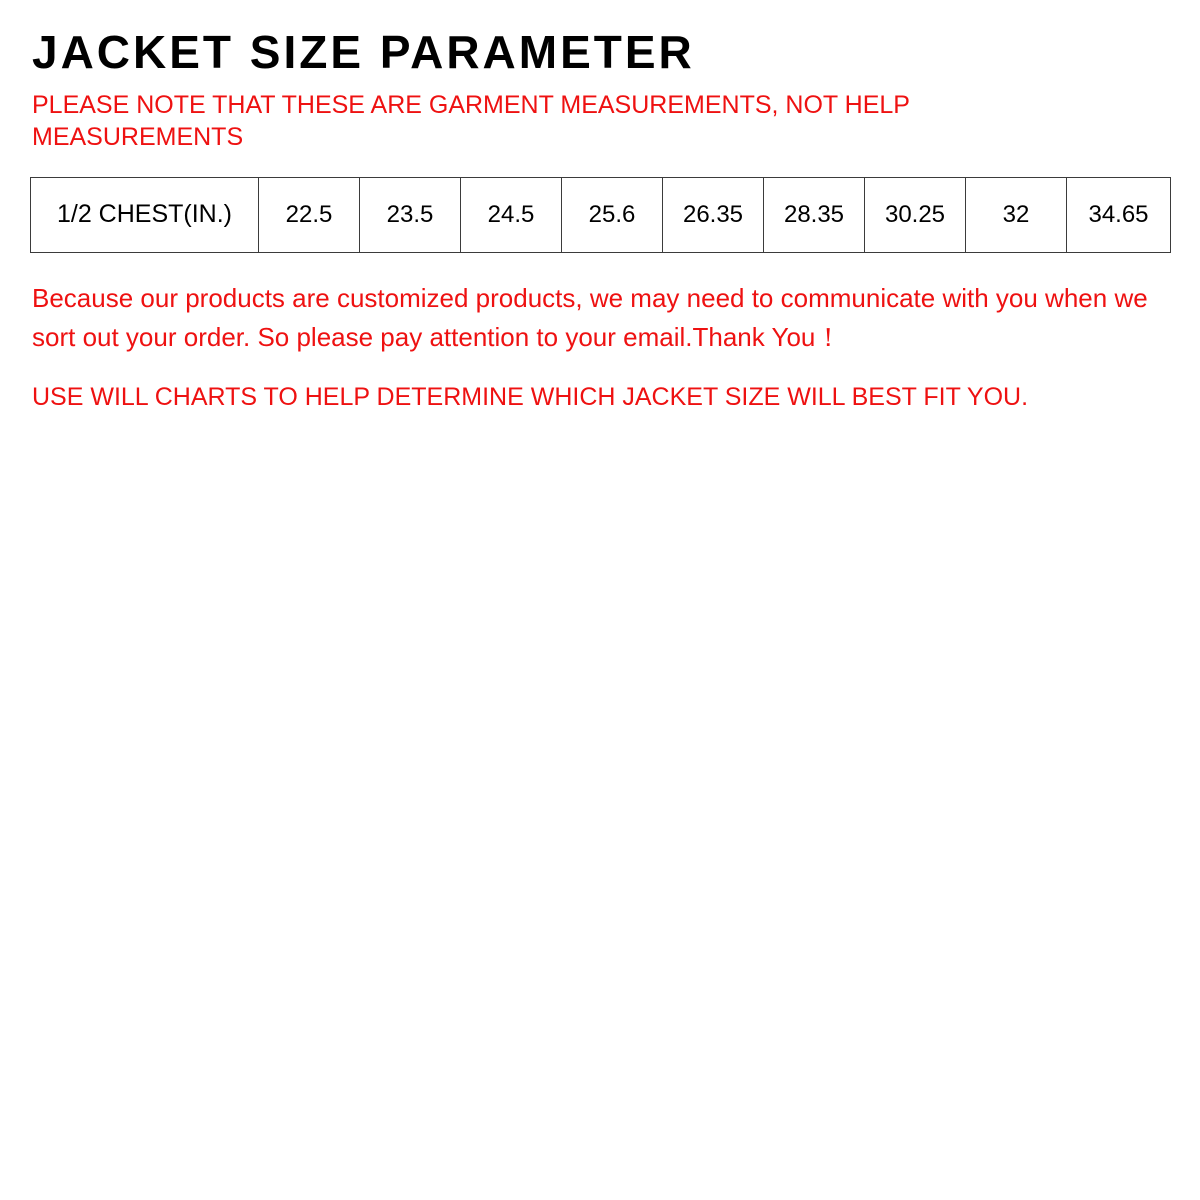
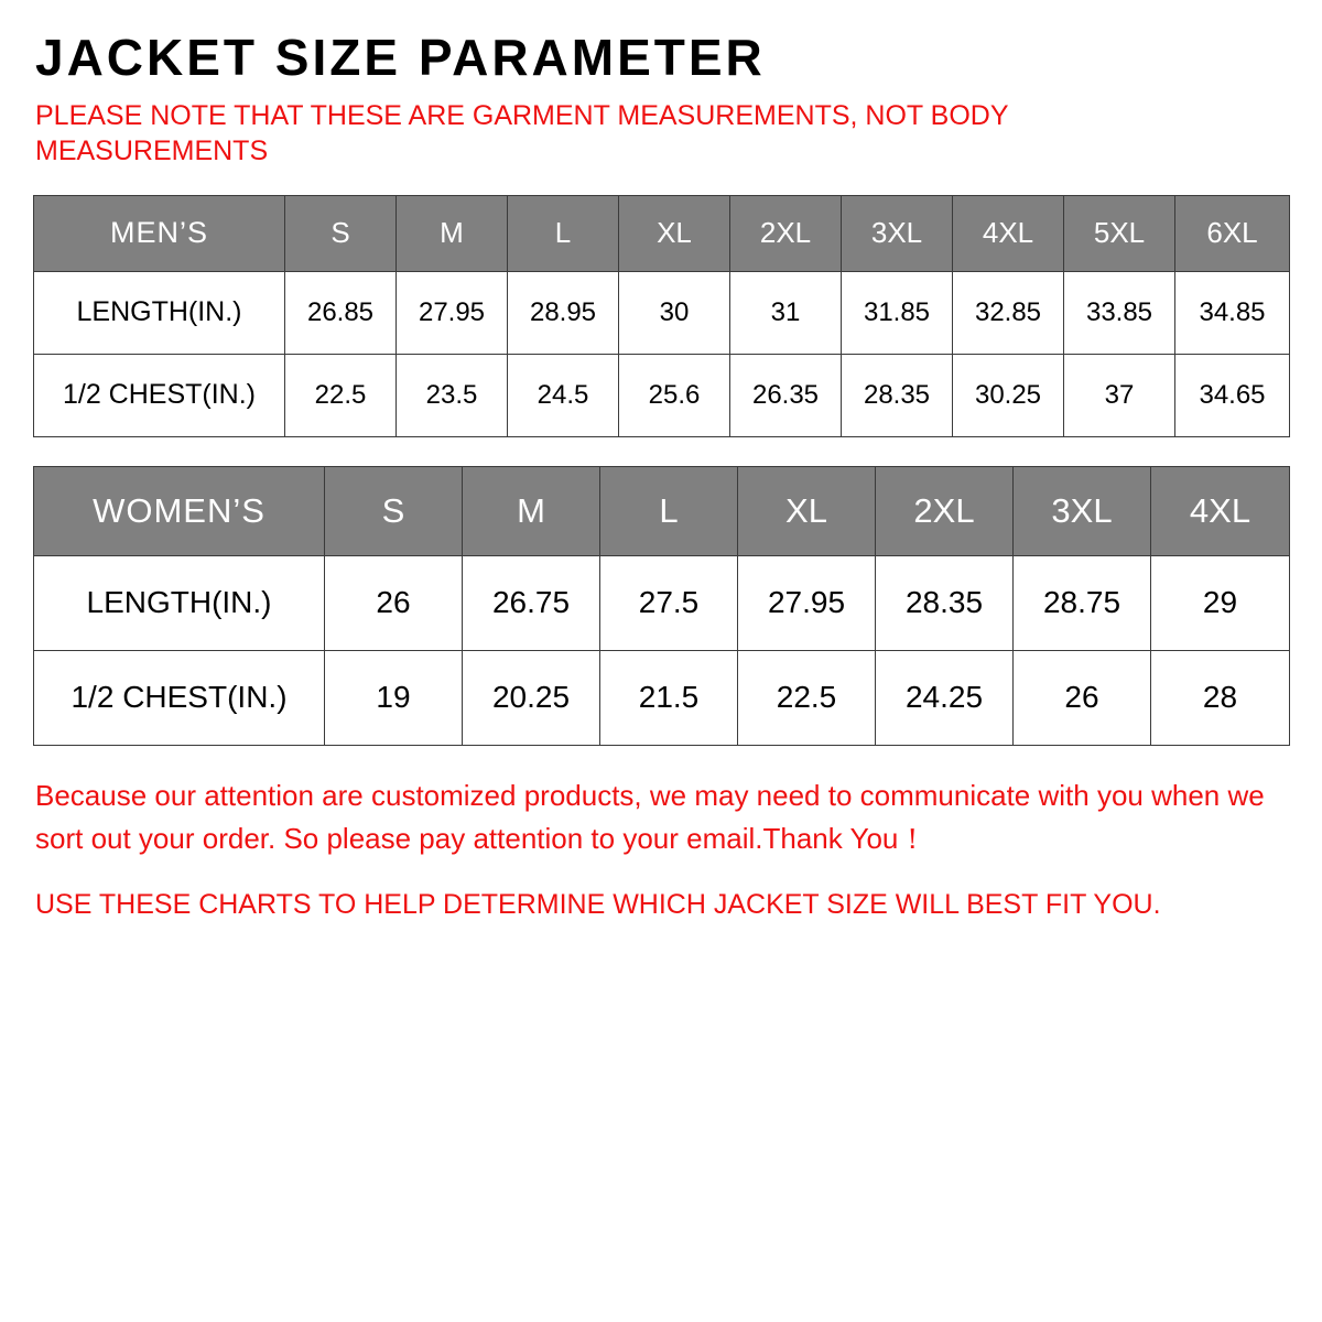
  JACKET SIZE PARAMETER
- PLEASE NOTE THAT THESE ARE GARMENT MEASUREMENTS, NOT HELP MEASUREMENTS
+ PLEASE NOTE THAT THESE ARE GARMENT MEASUREMENTS, NOT BODY MEASUREMENTS
+ MEN’S	S	M	L	XL	2XL	3XL	4XL	5XL	6XL
+ LENGTH(IN.)	26.85	27.95	28.95	30	31	31.85	32.85	33.85	34.85
- 1/2 CHEST(IN.)	22.5	23.5	24.5	25.6	26.35	28.35	30.25	32	34.65
+ 1/2 CHEST(IN.)	22.5	23.5	24.5	25.6	26.35	28.35	30.25	37	34.65
+ WOMEN’S	S	M	L	XL	2XL	3XL	4XL
+ LENGTH(IN.)	26	26.75	27.5	27.95	28.35	28.75	29
+ 1/2 CHEST(IN.)	19	20.25	21.5	22.5	24.25	26	28
- Because our products are customized products, we may need to communicate with you when we sort out your order. So please pay attention to your email.Thank You！
+ Because our attention are customized products, we may need to communicate with you when we sort out your order. So please pay attention to your email.Thank You！
- USE WILL CHARTS TO HELP DETERMINE WHICH JACKET SIZE WILL BEST FIT YOU.
+ USE THESE CHARTS TO HELP DETERMINE WHICH JACKET SIZE WILL BEST FIT YOU.
